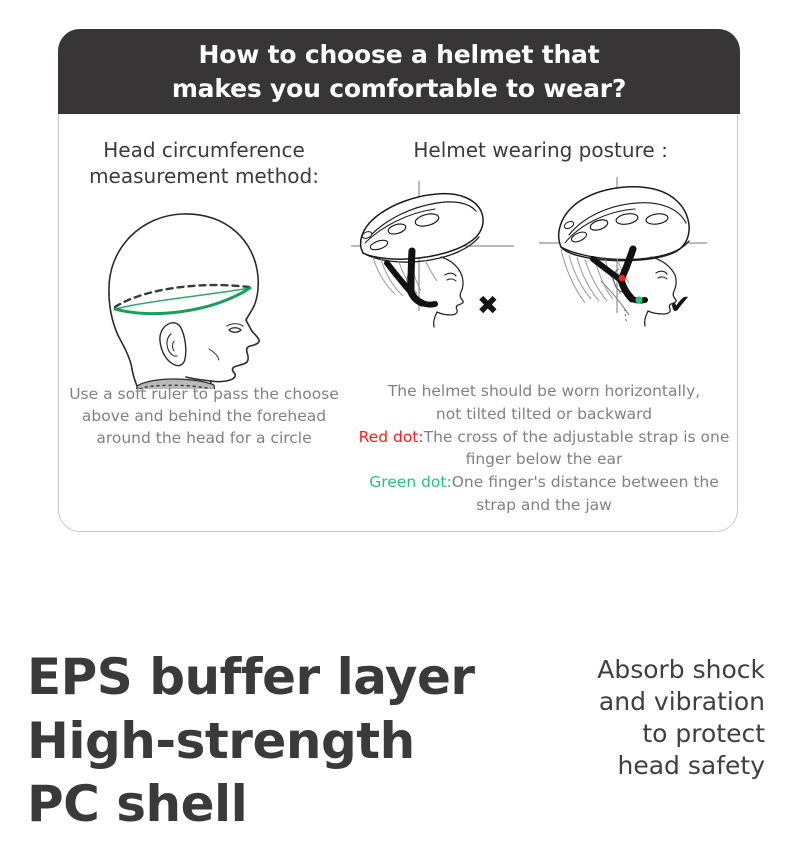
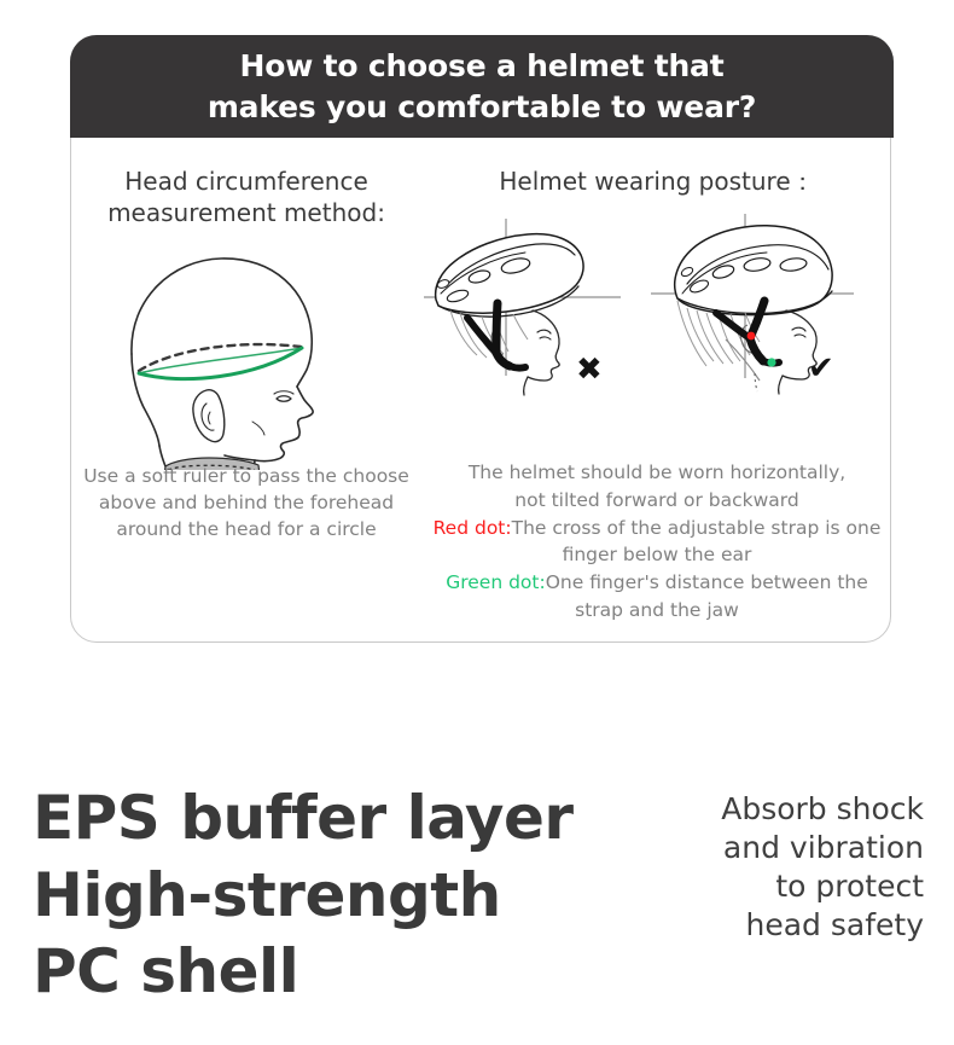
  How to choose a helmet that
  makes you comfortable to wear?
  Head circumference
  measurement method:
  Use a soft ruler to pass the choose above and behind the forehead around the head for a circle
  Helmet wearing posture：
  ✖
  ✔
  The helmet should be worn horizontally,
- not tilted tilted or backward
+ not tilted forward or backward
  Red dot:The cross of the adjustable strap is one finger below the ear
  Green dot:One finger's distance between the strap and the jaw
  EPS buffer layer
  High-strength
  PC shell
  Absorb shock
  and vibration
  to protect
  head safety
